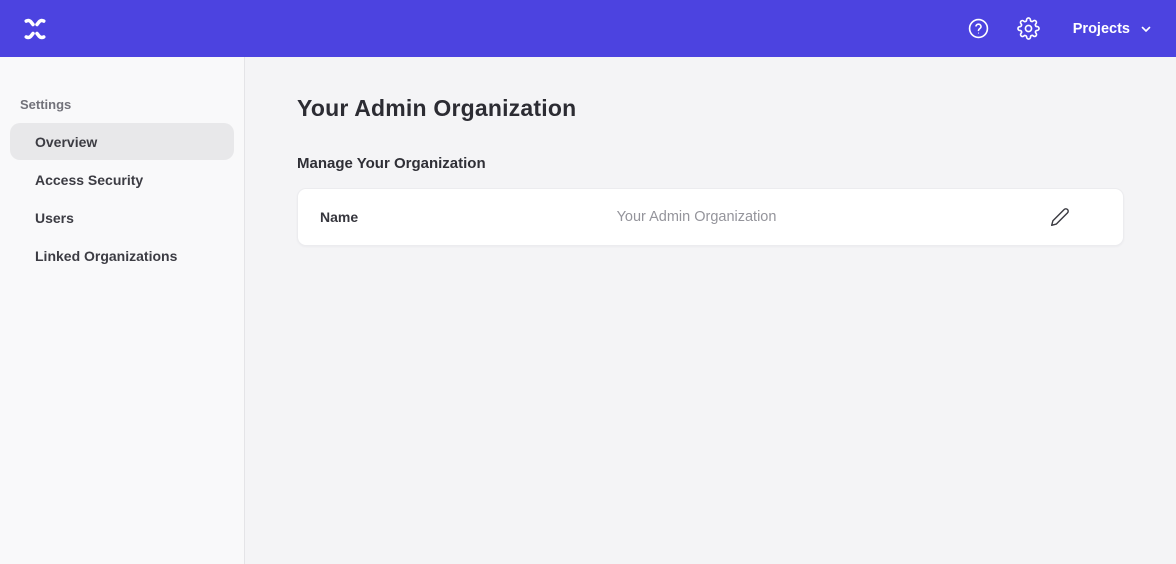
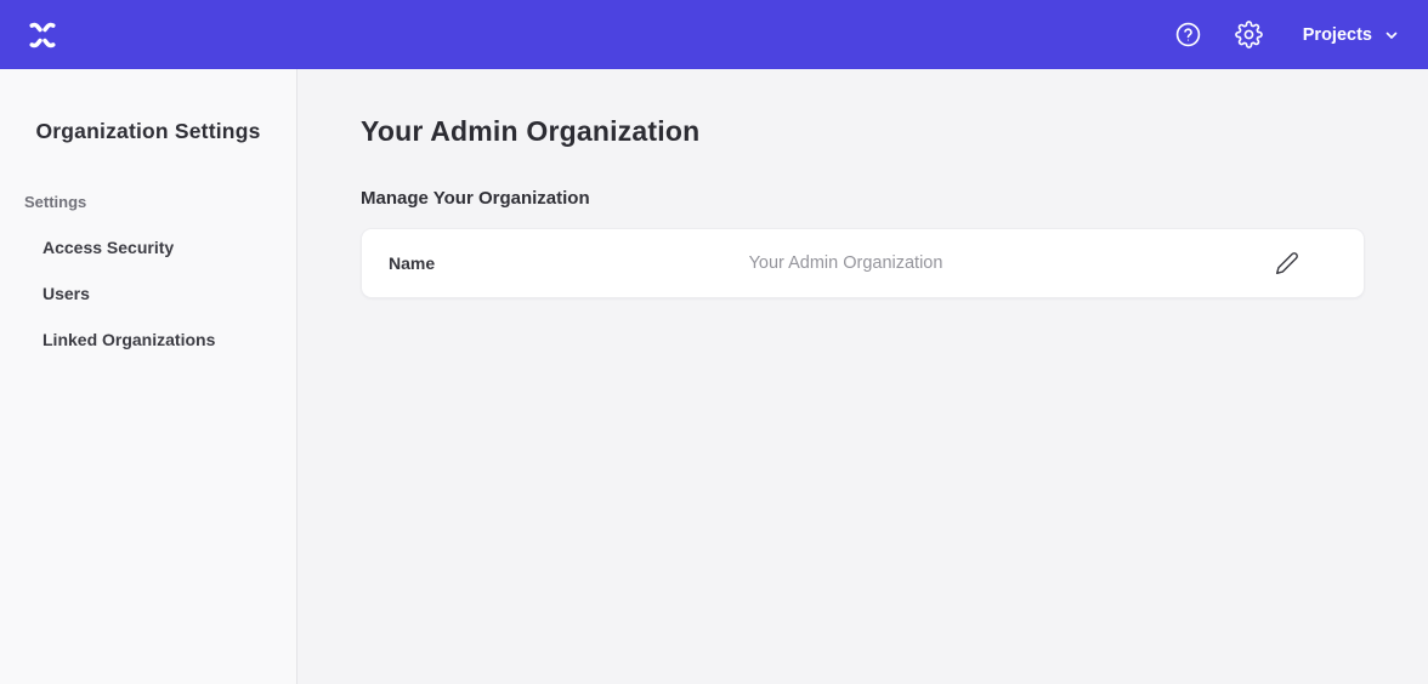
  Projects
+ Organization Settings
  Settings
- Overview
  Access Security
  Users
  Linked Organizations
  Your Admin Organization
  Manage Your Organization
  Name
  Your Admin Organization
